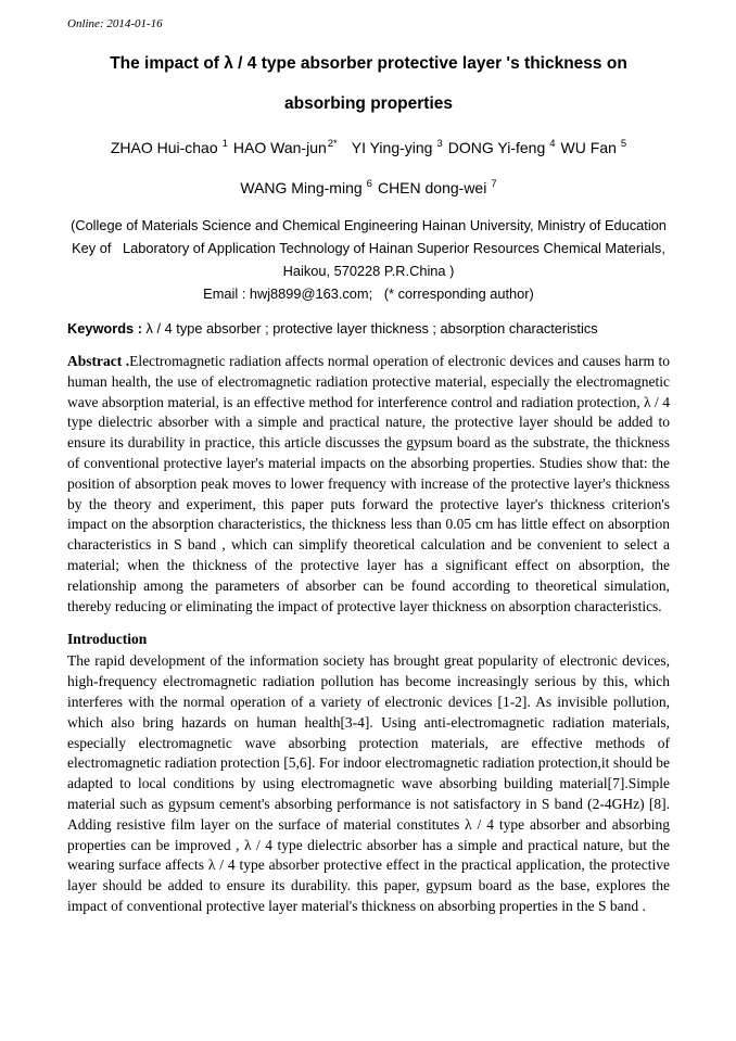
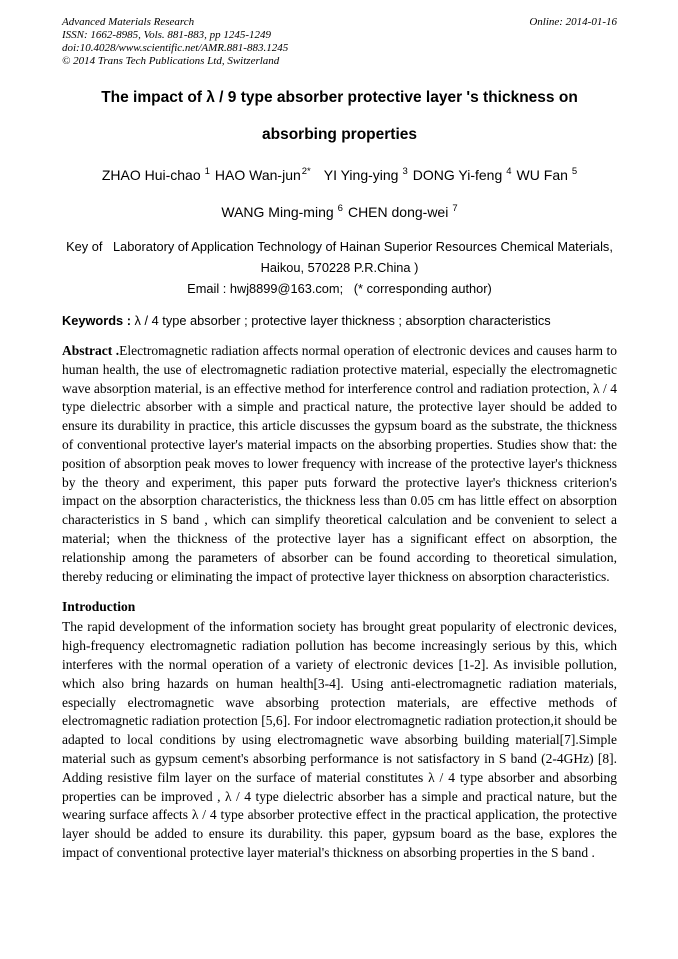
+ Advanced Materials Research
+ ISSN: 1662-8985, Vols. 881-883, pp 1245-1249
+ doi:10.4028/www.scientific.net/AMR.881-883.1245
+ © 2014 Trans Tech Publications Ltd, Switzerland
  Online: 2014-01-16
- The impact of λ / 4 type absorber protective layer 's thickness on
+ The impact of λ / 9 type absorber protective layer 's thickness on
  absorbing properties
  ZHAO Hui-chao 1 HAO Wan-jun2* YI Ying-ying 3 DONG Yi-feng 4 WU Fan 5
  WANG Ming-ming 6 CHEN dong-wei 7
- (College of Materials Science and Chemical Engineering Hainan University, Ministry of Education
  Key of Laboratory of Application Technology of Hainan Superior Resources Chemical Materials,
  Haikou, 570228 P.R.China )
  Email : hwj8899@163.com; (* corresponding author)
  Keywords : λ / 4 type absorber ; protective layer thickness ; absorption characteristics
  Abstract .Electromagnetic radiation affects normal operation of electronic devices and causes harm to human health, the use of electromagnetic radiation protective material, especially the electromagnetic wave absorption material, is an effective method for interference control and radiation protection, λ / 4 type dielectric absorber with a simple and practical nature, the protective layer should be added to ensure its durability in practice, this article discusses the gypsum board as the substrate, the thickness of conventional protective layer's material impacts on the absorbing properties. Studies show that: the position of absorption peak moves to lower frequency with increase of the protective layer's thickness by the theory and experiment, this paper puts forward the protective layer's thickness criterion's impact on the absorption characteristics, the thickness less than 0.05 cm has little effect on absorption characteristics in S band , which can simplify theoretical calculation and be convenient to select a material; when the thickness of the protective layer has a significant effect on absorption, the relationship among the parameters of absorber can be found according to theoretical simulation, thereby reducing or eliminating the impact of protective layer thickness on absorption characteristics.
  Introduction
  The rapid development of the information society has brought great popularity of electronic devices, high-frequency electromagnetic radiation pollution has become increasingly serious by this, which interferes with the normal operation of a variety of electronic devices [1-2]. As invisible pollution, which also bring hazards on human health[3-4]. Using anti-electromagnetic radiation materials, especially electromagnetic wave absorbing protection materials, are effective methods of electromagnetic radiation protection [5,6]. For indoor electromagnetic radiation protection,it should be adapted to local conditions by using electromagnetic wave absorbing building material[7].Simple material such as gypsum cement's absorbing performance is not satisfactory in S band (2-4GHz) [8]. Adding resistive film layer on the surface of material constitutes λ / 4 type absorber and absorbing properties can be improved , λ / 4 type dielectric absorber has a simple and practical nature, but the wearing surface affects λ / 4 type absorber protective effect in the practical application, the protective layer should be added to ensure its durability. this paper, gypsum board as the base, explores the impact of conventional protective layer material's thickness on absorbing properties in the S band .
